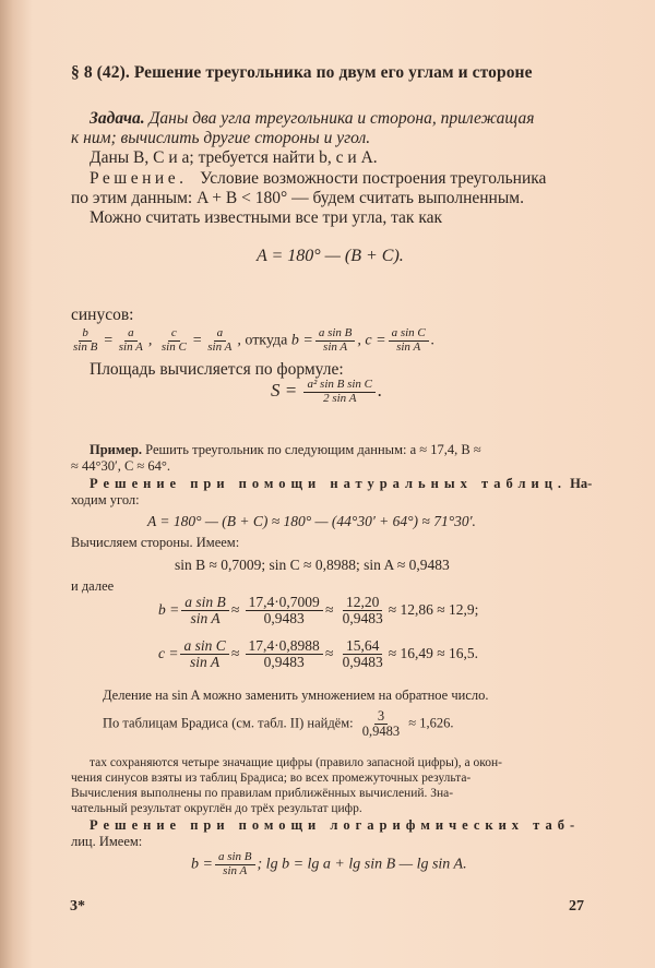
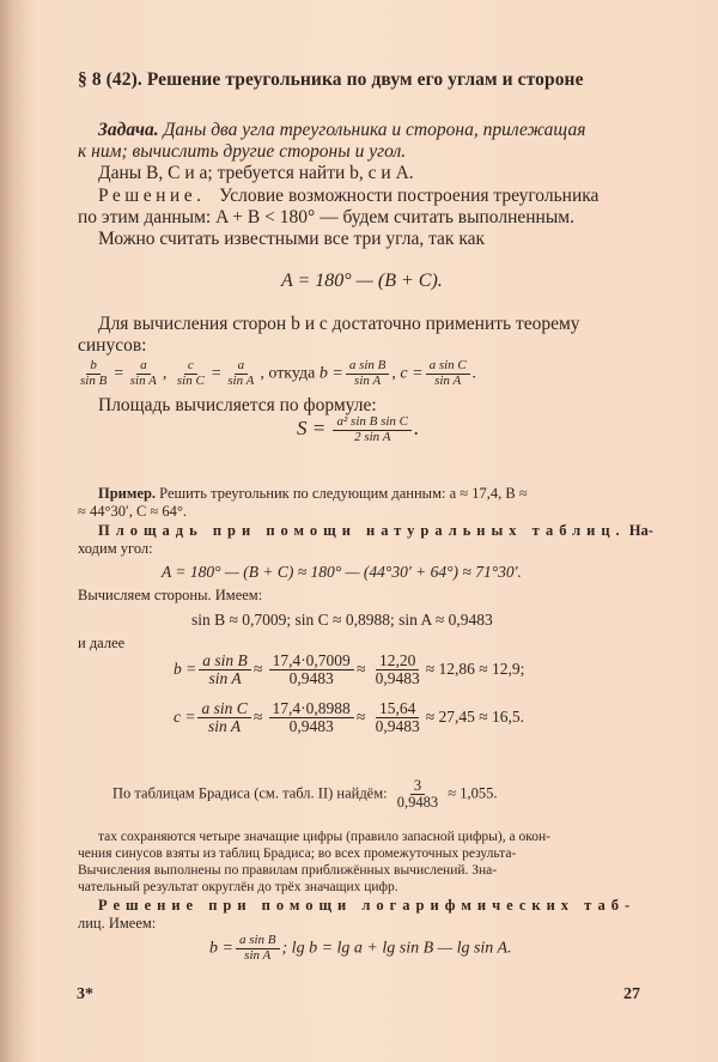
  § 8 (42). Решение треугольника по двум его углам и стороне
  Задача. Даны два угла треугольника и сторона, прилежащая
  к ним; вычислить другие стороны и угол.
  Даны B, C и a; требуется найти b, c и A.
  Решение. Условие возможности построения треугольника
  по этим данным: A + B < 180° — будем считать выполненным.
  Можно считать известными все три угла, так как
  A = 180° — (B + C).
+ Для вычисления сторон b и c достаточно применить теорему
  синусов:
  b
  sin B
  =
  a
  sin A
  ,
  c
  sin C
  =
  a
  sin A
  , откуда b =
  a sin B
  sin A
  , c =
  a sin C
  sin A
  .
  Площадь вычисляется по формуле:
  S =
  a² sin B sin C
  2 sin A
  .
  Пример. Решить треугольник по следующим данным: a ≈ 17,4, B ≈
  ≈ 44°30′, C ≈ 64°.
- Решение при помощи натуральных таблиц. На-
+ Площадь при помощи натуральных таблиц. На-
  ходим угол:
  A = 180° — (B + C) ≈ 180° — (44°30′ + 64°) ≈ 71°30′.
  Вычисляем стороны. Имеем:
  sin B ≈ 0,7009; sin C ≈ 0,8988; sin A ≈ 0,9483
  и далее
  b =
  a sin B
  sin A
  ≈
  17,4·0,7009
  0,9483
  ≈
  12,20
  0,9483
  ≈ 12,86 ≈ 12,9;
  c =
  a sin C
  sin A
  ≈
  17,4·0,8988
  0,9483
  ≈
  15,64
  0,9483
- ≈ 16,49 ≈ 16,5.
+ ≈ 27,45 ≈ 16,5.
- Деление на sin A можно заменить умножением на обратное число.
  По таблицам Брадиса (см. табл. II) найдём:
  3
  0,9483
- ≈ 1,626.
+ ≈ 1,055.
  тах сохраняются четыре значащие цифры (правило запасной цифры), а окон-
  чения синусов взяты из таблиц Брадиса; во всех промежуточных результа-
  Вычисления выполнены по правилам приближённых вычислений. Зна-
- чательный результат округлён до трёх результат цифр.
+ чательный результат округлён до трёх значащих цифр.
  Решение при помощи логарифмических таб-
  лиц. Имеем:
  b =
  a sin B
  sin A
  ; lg b = lg a + lg sin B — lg sin A.
  3*
  27
